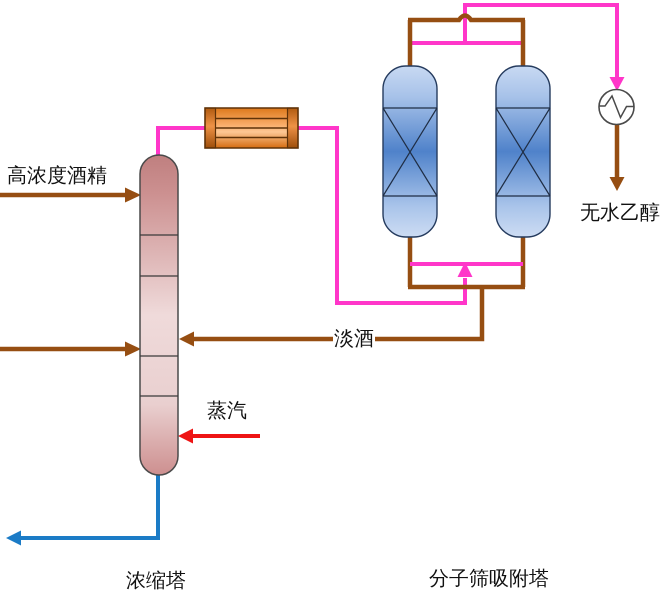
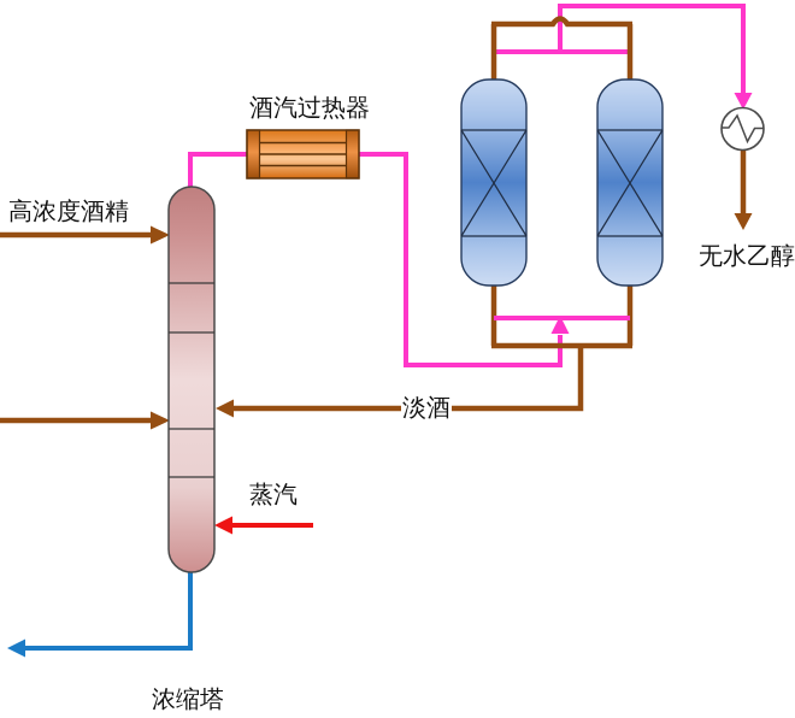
+ 酒汽过热器
  高浓度酒精
  蒸汽
  淡酒
  无水乙醇
  浓缩塔
- 分子筛吸附塔
